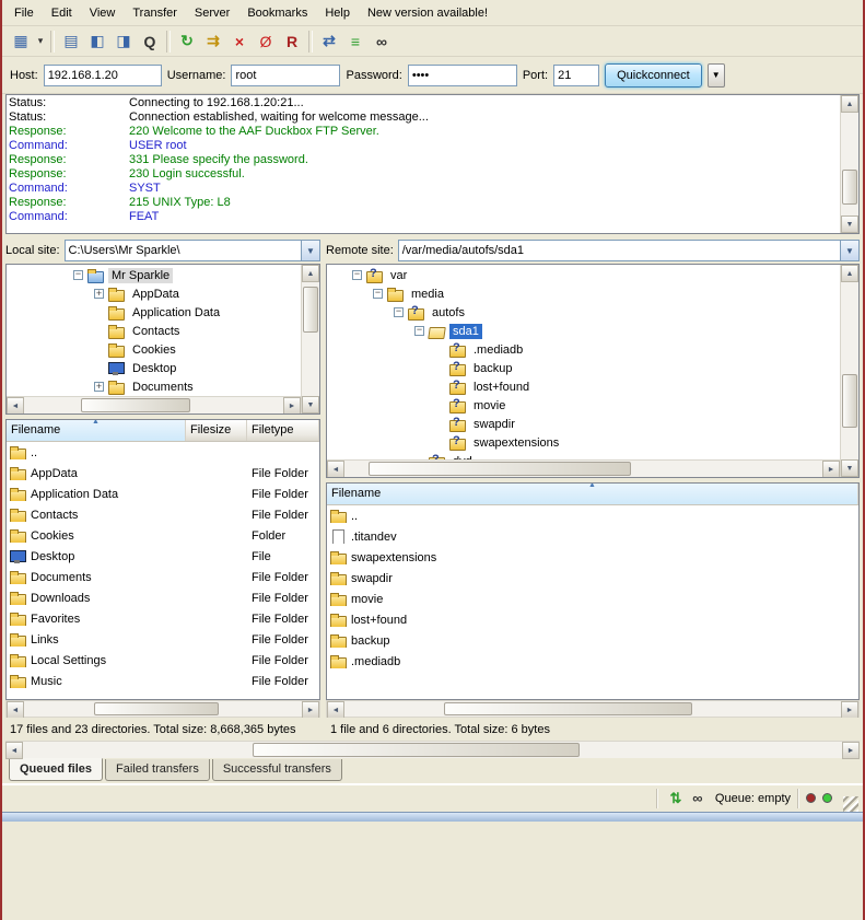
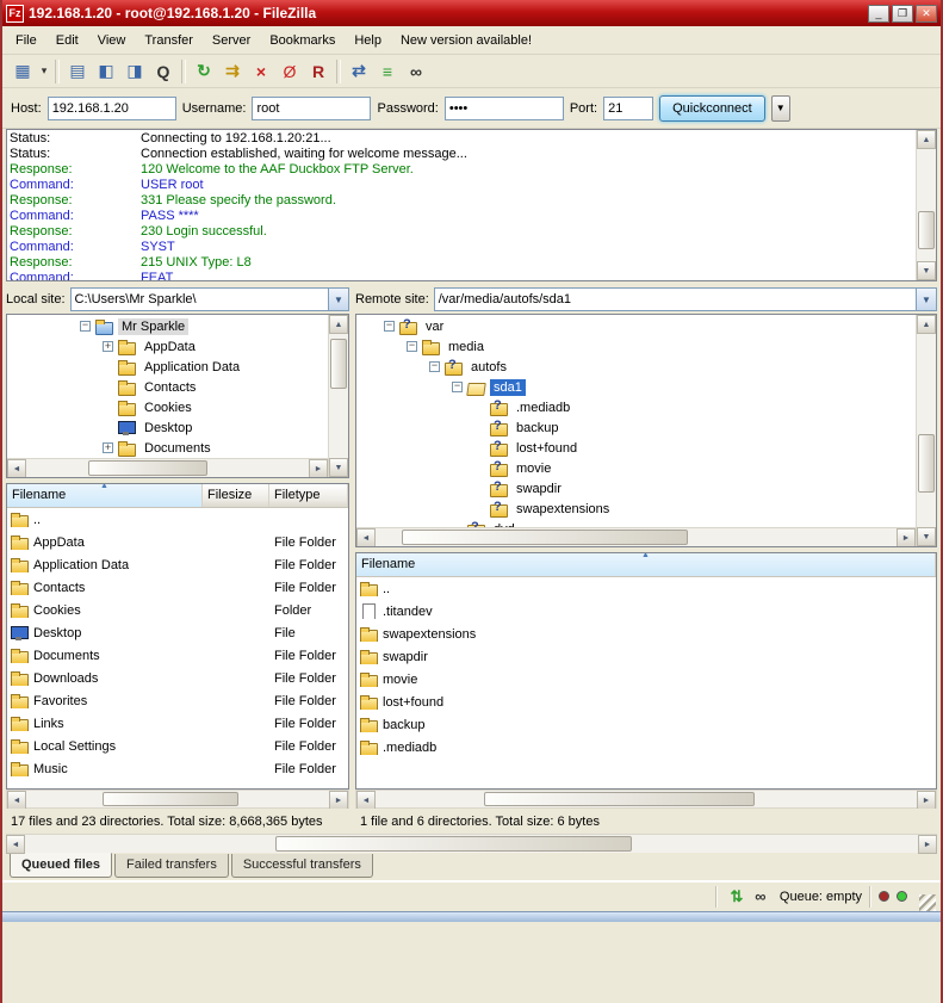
+ Fz
+ 192.168.1.20 - root@192.168.1.20 - FileZilla
+ _
+ ❐
+ ✕
  File
  Edit
  View
  Transfer
  Server
  Bookmarks
  Help
  New version available!
  ▦
  ▾
  ▤
  ◧
  ◨
  Q
  ↻
  ⇉
  ×
  Ø
  R
  ⇄
  ≡
  ∞
  Host:
  192.168.1.20
  Username:
  root
  Password:
  ••••
  Port:
  21
  Quickconnect
  ▼
  Status: Connecting to 192.168.1.20:21...
  Status: Connection established, waiting for welcome message...
- Response: 220 Welcome to the AAF Duckbox FTP Server.
+ Response: 120 Welcome to the AAF Duckbox FTP Server.
  Command: USER root
  Response: 331 Please specify the password.
+ Command: PASS ****
  Response: 230 Login successful.
  Command: SYST
  Response: 215 UNIX Type: L8
  Command: FEAT
  Local site:
  C:\Users\Mr Sparkle\
  ▼
  Mr Sparkle
  AppData
  Application Data
  Contacts
  Cookies
  Desktop
  Documents
  Filename
  Filesize
  Filetype
  ..
  AppData
  File Folder
  Application Data
  File Folder
  Contacts
  File Folder
  Cookies
  Folder
  Desktop
  File
  Documents
  File Folder
  Downloads
  File Folder
  Favorites
  File Folder
  Links
  File Folder
  Local Settings
  File Folder
  Music
  File Folder
  17 files and 23 directories. Total size: 8,668,365 bytes
  Remote site:
  /var/media/autofs/sda1
  ▼
  var
  media
  autofs
  sda1
  .mediadb
  backup
  lost+found
  movie
  swapdir
  swapextensions
  Filename
  ..
  .titandev
  swapextensions
  swapdir
  movie
  lost+found
  backup
  .mediadb
  1 file and 6 directories. Total size: 6 bytes
  Queued files
  Failed transfers
  Successful transfers
  ⇅
  ∞
  Queue: empty
